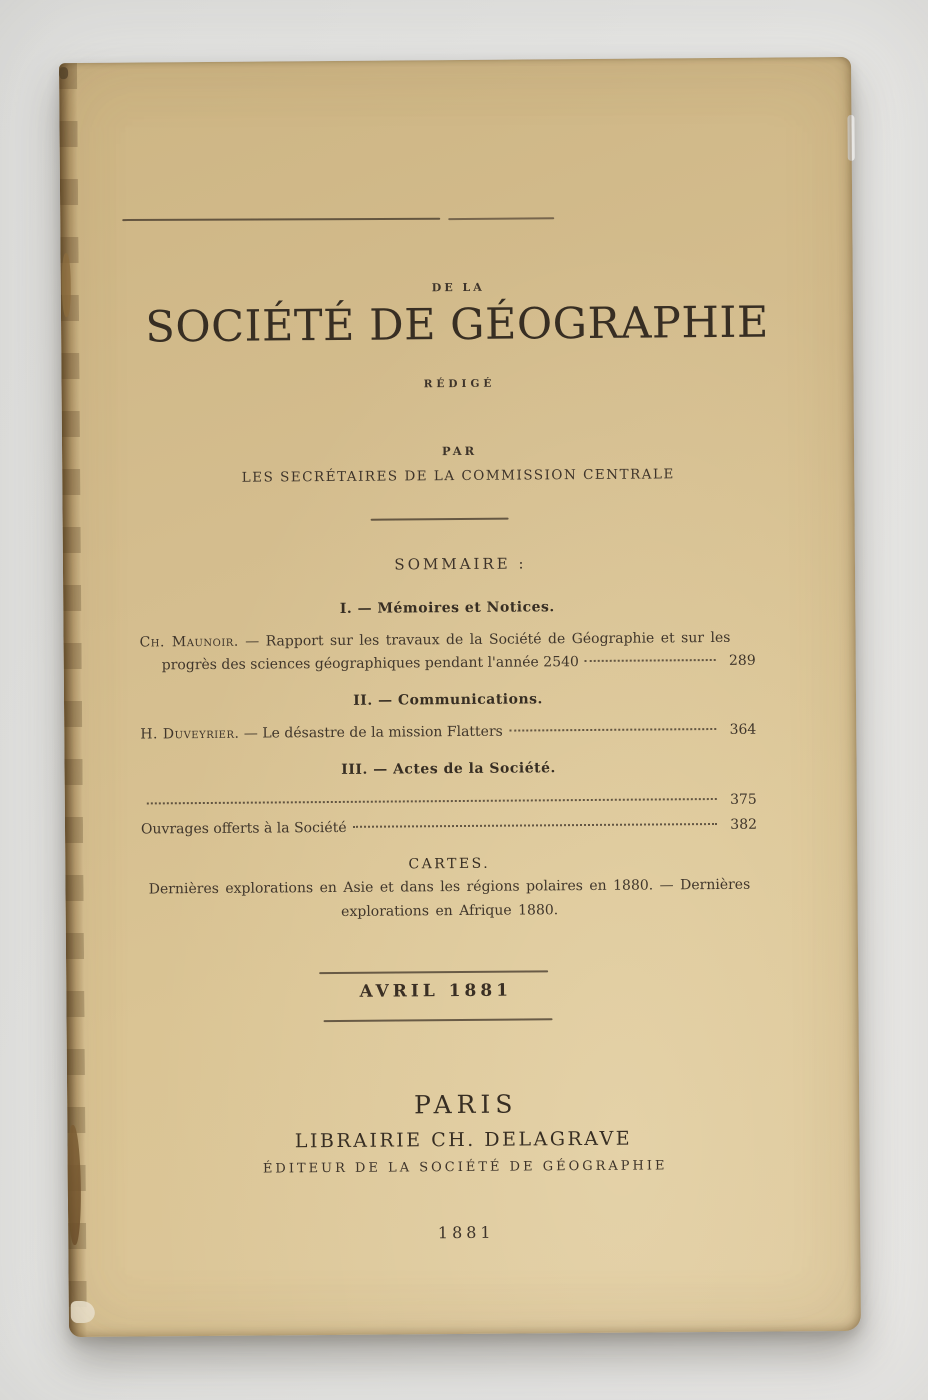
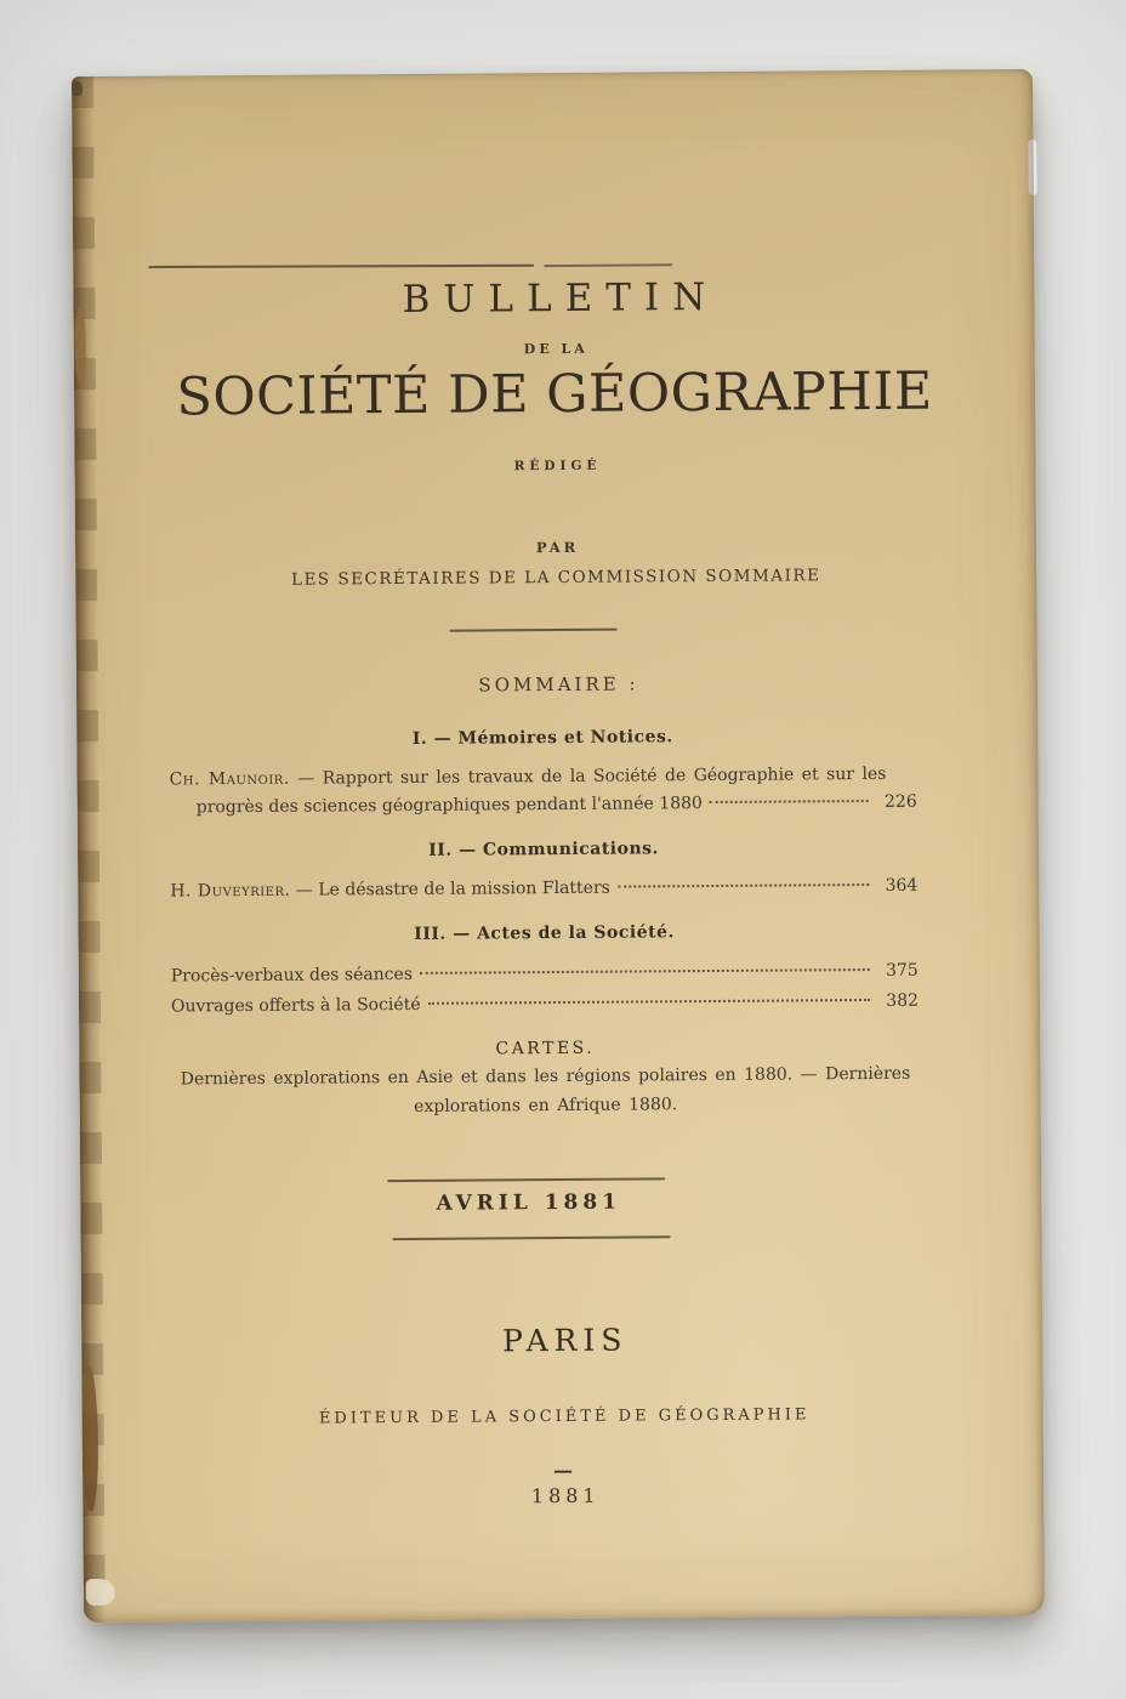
+ BULLETIN
  DE LA
  SOCIÉTÉ DE GÉOGRAPHIE
  RÉDIGÉ
  PAR
- LES SECRÉTAIRES DE LA COMMISSION CENTRALE
+ LES SECRÉTAIRES DE LA COMMISSION SOMMAIRE
  SOMMAIRE :
  I. — Mémoires et Notices.
  Ch. Maunoir. — Rapport sur les travaux de la Société de Géographie et sur les
- progrès des sciences géographiques pendant l'année 2540
+ progrès des sciences géographiques pendant l'année 1880
- 289
+ 226
  II. — Communications.
  H. Duveyrier. — Le désastre de la mission Flatters
  364
  III. — Actes de la Société.
+ Procès-verbaux des séances
  375
  Ouvrages offerts à la Société
  382
  CARTES.
  Dernières explorations en Asie et dans les régions polaires en 1880. — Dernières explorations en Afrique 1880.
  AVRIL 1881
  PARIS
- LIBRAIRIE CH. DELAGRAVE
  ÉDITEUR DE LA SOCIÉTÉ DE GÉOGRAPHIE
+ —
  1881
